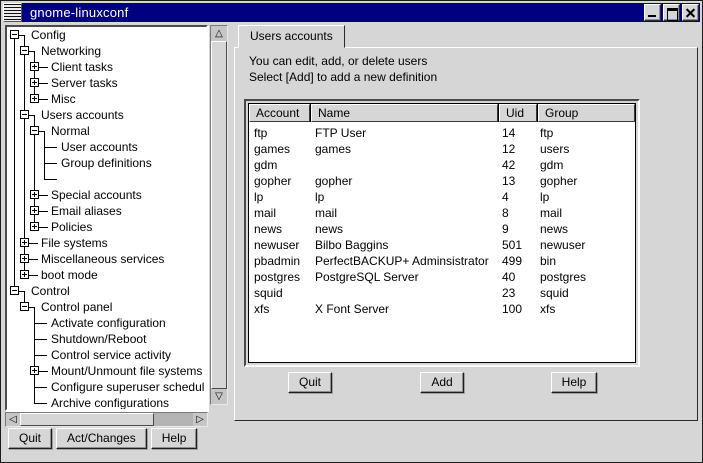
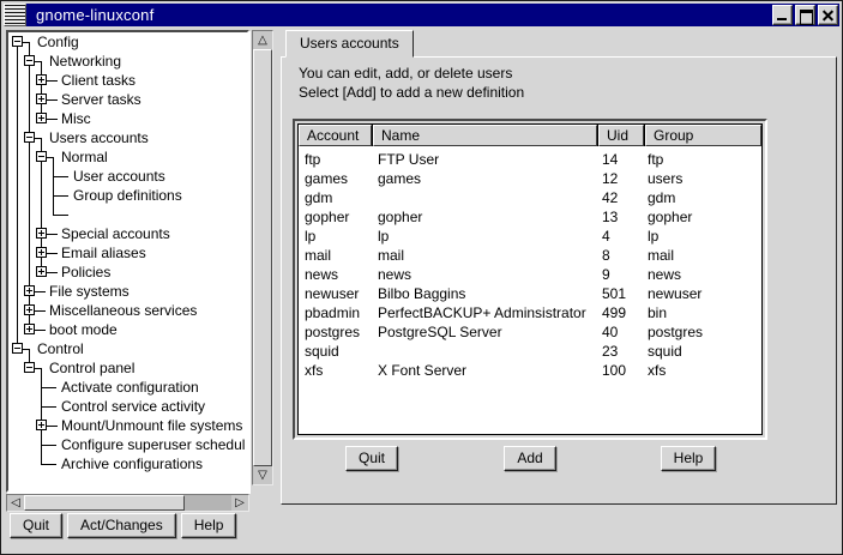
  gnome-linuxconf
  Config
  Networking
  Client tasks
  Server tasks
  Misc
  Users accounts
  Normal
  User accounts
  Group definitions
  Special accounts
  Email aliases
  Policies
  File systems
  Miscellaneous services
  boot mode
  Control
  Control panel
  Activate configuration
- Shutdown/Reboot
  Control service activity
  Mount/Unmount file systems
  Configure superuser schedul
  Archive configurations
  △
  ▽
  ◁
  ▷
  Quit
  Act/Changes
  Help
  Users accounts
  You can edit, add, or delete users
  Select [Add] to add a new definition
  Account
  Name
  Uid
  Group
  ftp
  FTP User
  14
  ftp
  games
  games
  12
  users
  gdm
  42
  gdm
  gopher
  gopher
  13
  gopher
  lp
  lp
  4
  lp
  mail
  mail
  8
  mail
  news
  news
  9
  news
  newuser
  Bilbo Baggins
  501
  newuser
  pbadmin
  PerfectBACKUP+ Adminsistrator
  499
  bin
  postgres
  PostgreSQL Server
  40
  postgres
  squid
  23
  squid
  xfs
  X Font Server
  100
  xfs
  Quit
  Add
  Help
